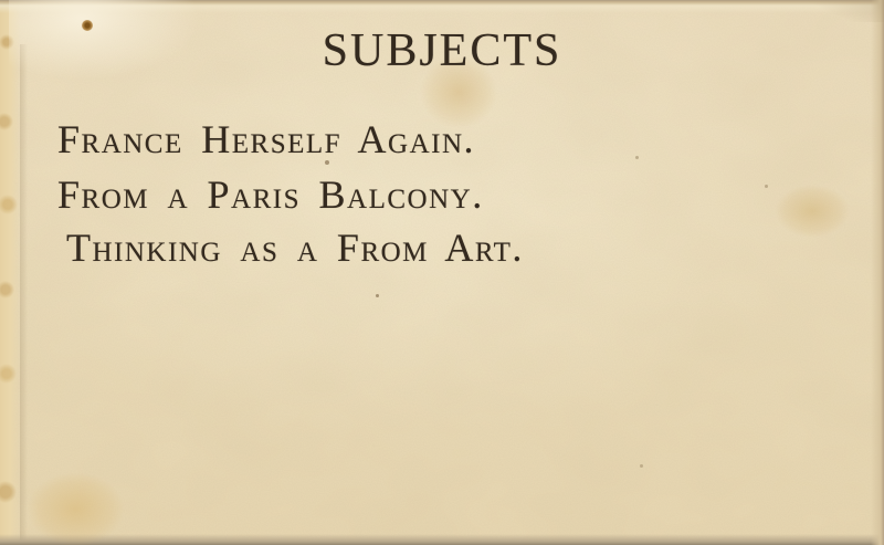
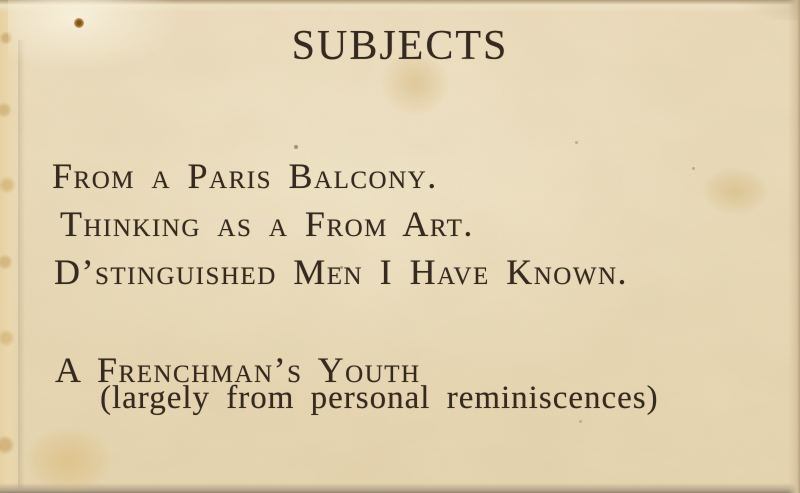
  SUBJECTS
- France Herself Again.
  From a Paris Balcony.
  Thinking as a From Art.
+ D’stinguished Men I Have Known.
+ A Frenchman’s Youth
+ (largely from personal reminiscences)
